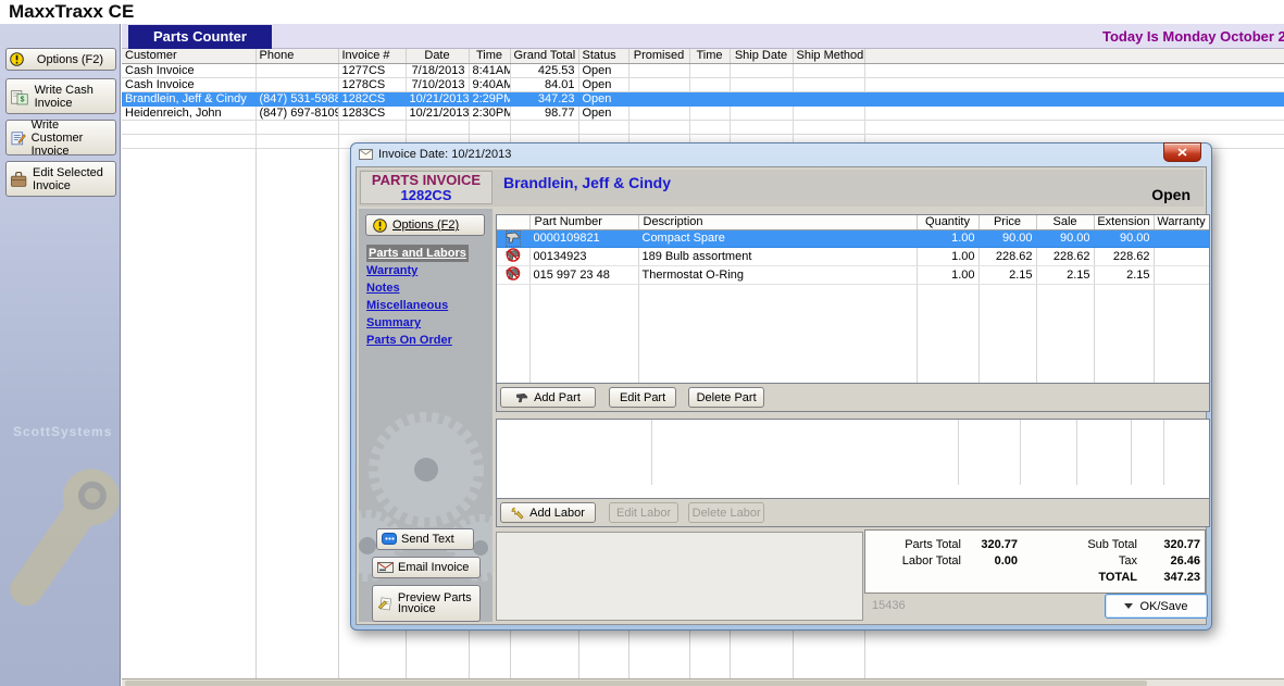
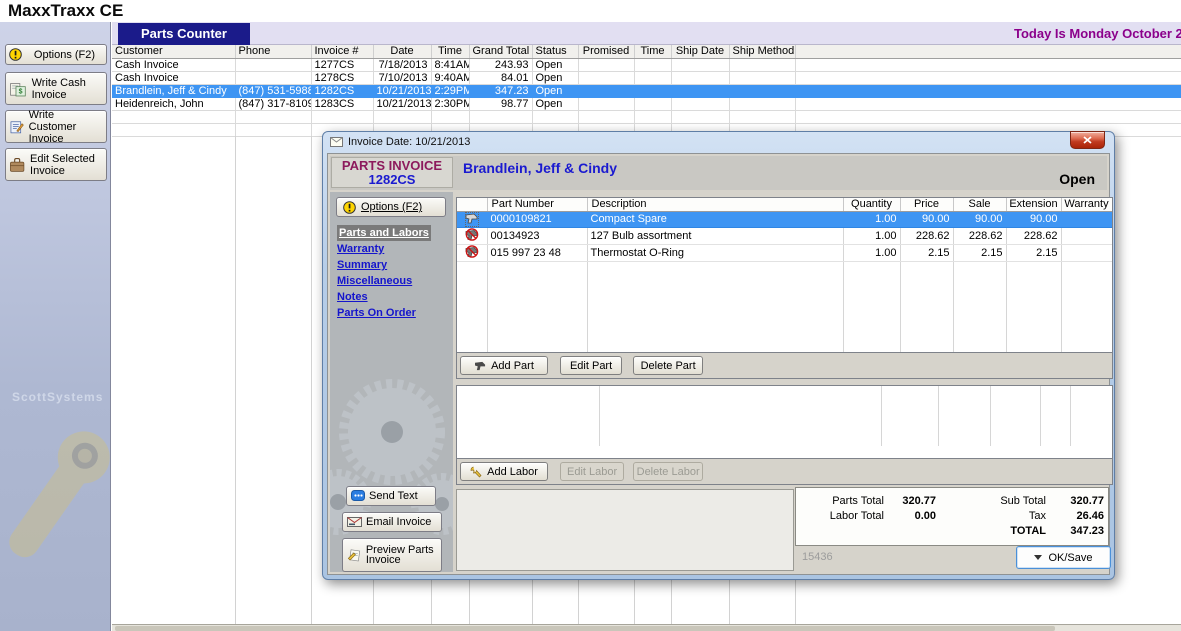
  MaxxTraxx CE
  Options (F2)
  Write Cash Invoice
  Write Customer Invoice
  Edit Selected Invoice
  ScottSystems
  Parts Counter
  Today Is Monday October 2
  Customer	Phone	Invoice #	Date	Time	Grand Total	Status	Promised	Time	Ship Date	Ship Method
- Cash Invoice		1277CS	7/18/2013	8:41AM	425.53	Open
+ Cash Invoice		1277CS	7/18/2013	8:41AM	243.93	Open
  Cash Invoice		1278CS	7/10/2013	9:40AM	84.01	Open
  Brandlein, Jeff & Cindy	(847) 531-598	1282CS	10/21/2013	2:29PM	347.23	Open
- Heidenreich, John	(847) 697-8109	1283CS	10/21/2013	2:30PM	98.77	Open
+ Heidenreich, John	(847) 317-8109	1283CS	10/21/2013	2:30PM	98.77	Open
  Invoice Date: 10/21/2013
  PARTS INVOICE
  1282CS
  Brandlein, Jeff & Cindy
  Open
  Options (F2)
  Parts and Labors
  Warranty
- Notes
+ Summary
  Miscellaneous
- Summary
+ Notes
  Parts On Order
  Send Text
  Email Invoice
  Preview Parts Invoice
  	Part Number	Description	Quantity	Price	Sale	Extension	Warranty
  	0000109821	Compact Spare	1.00	90.00	90.00	90.00
- 	00134923	189 Bulb assortment	1.00	228.62	228.62	228.62
+ 	00134923	127 Bulb assortment	1.00	228.62	228.62	228.62
  	015 997 23 48	Thermostat O-Ring	1.00	2.15	2.15	2.15
  Add Part
  Edit Part
  Delete Part
  Add Labor
  Edit Labor
  Delete Labor
  Parts Total
  320.77
  Sub Total
  320.77
  Labor Total
  0.00
  Tax
  26.46
  TOTAL
  347.23
  15436
  OK/Save
